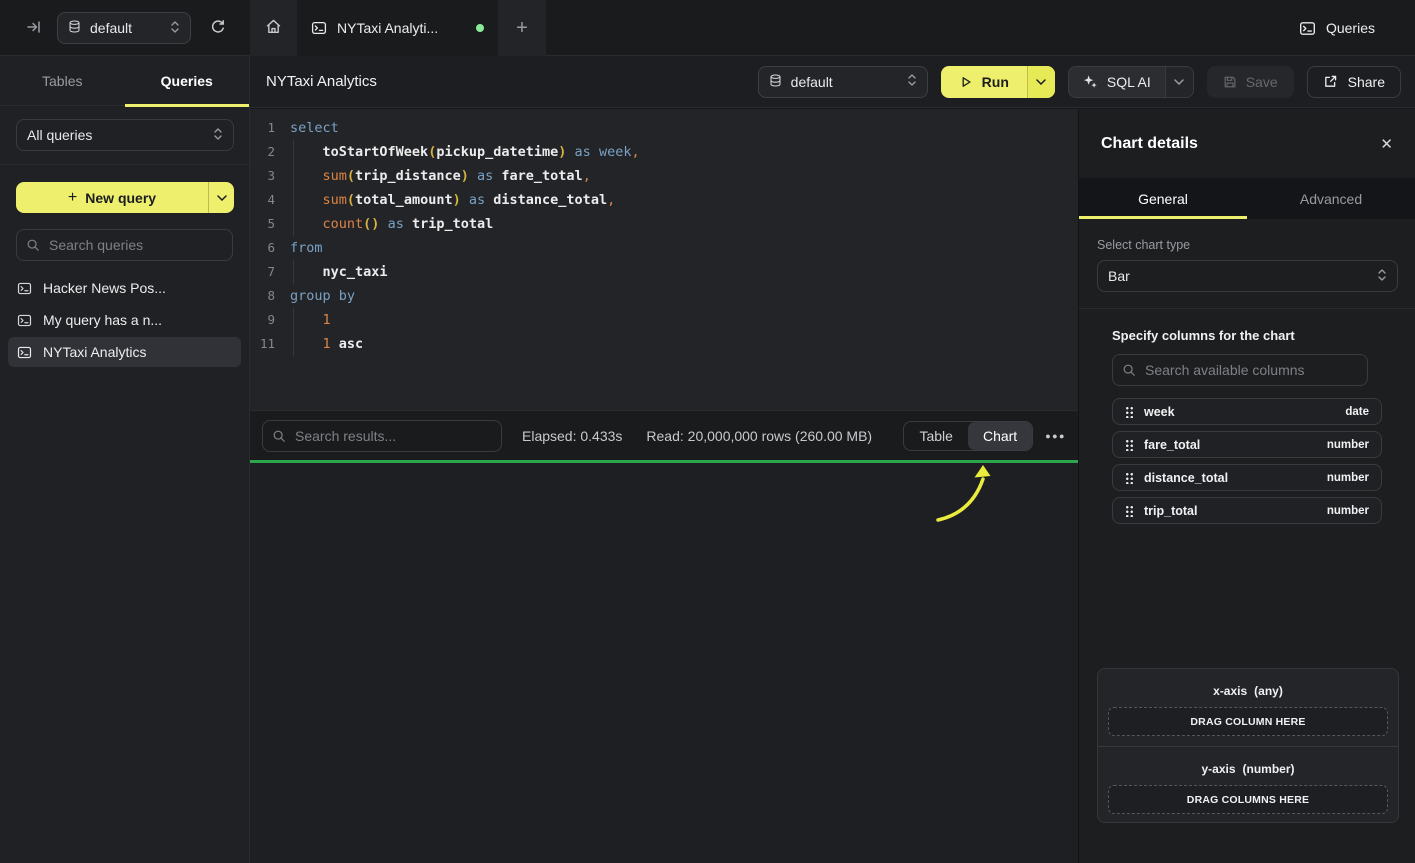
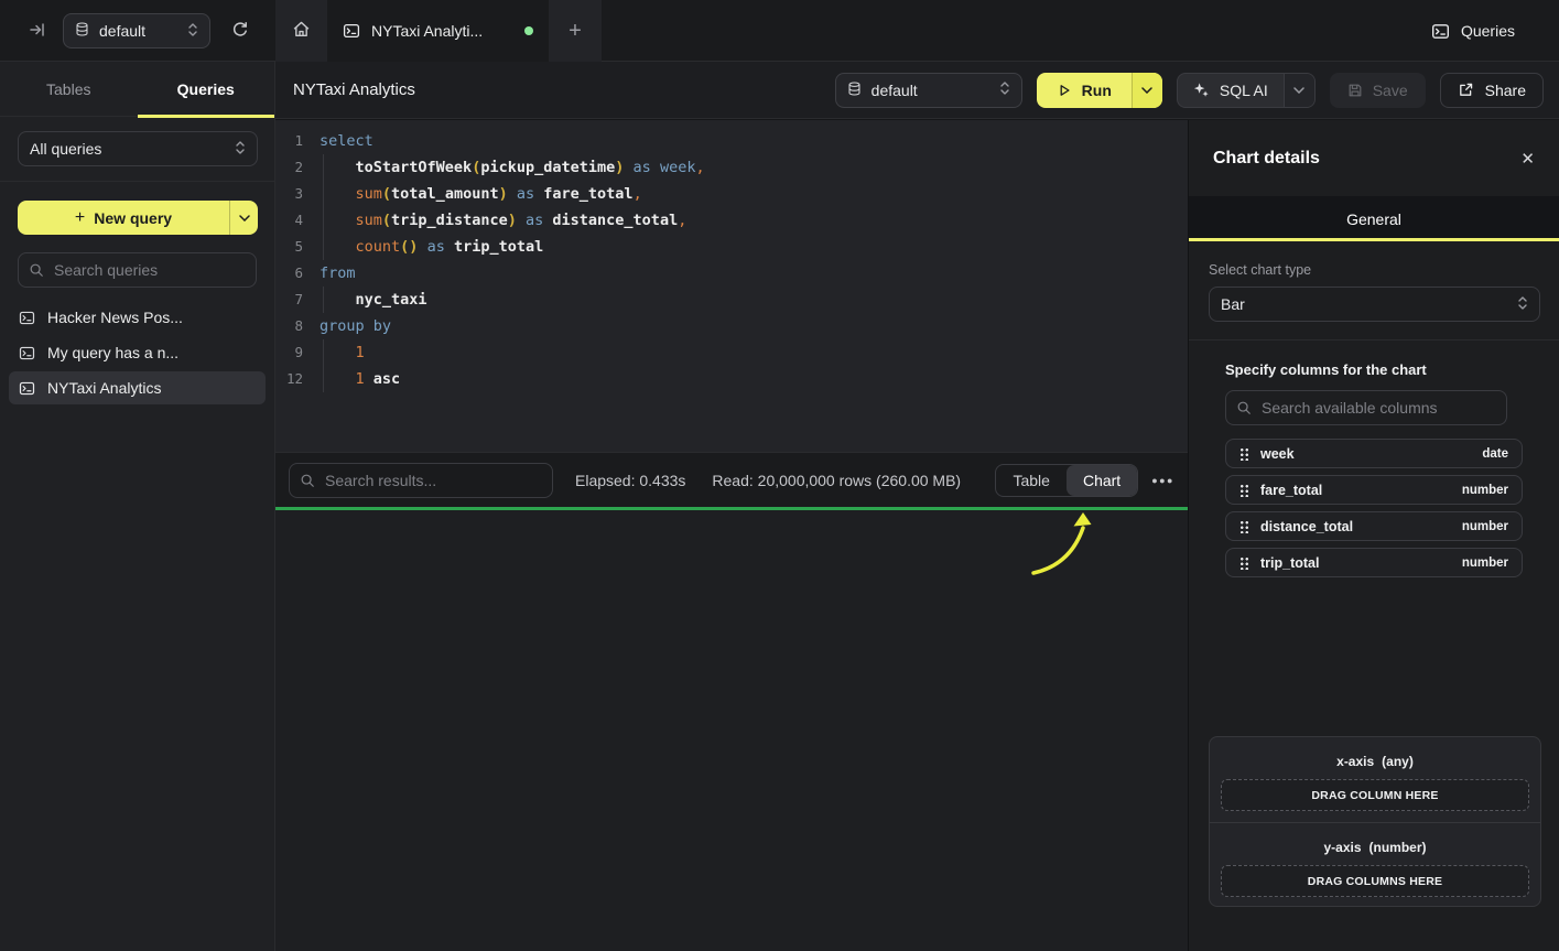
  default
  NYTaxi Analyti...
  +
  Queries
  Tables
  Queries
  All queries
  +
  New query
  Search queries
  Hacker News Pos...
  My query has a n...
  NYTaxi Analytics
  NYTaxi Analytics
  default
  Run
  SQL AI
  Save
  Share
  1
  select
  2
  toStartOfWeek(pickup_datetime) as week,
  3
- sum(trip_distance) as fare_total,
+ sum(total_amount) as fare_total,
  4
- sum(total_amount) as distance_total,
+ sum(trip_distance) as distance_total,
  5
  count() as trip_total
  6
  from
  7
  nyc_taxi
  8
  group by
  9
  1
- 11
+ 12
  1 asc
  Search results...
  Elapsed: 0.433s
  Read: 20,000,000 rows (260.00 MB)
  Table
  Chart
  ●●●
  Chart details
  ✕
  General
- Advanced
  Select chart type
  Bar
  Specify columns for the chart
  Search available columns
  week
  date
  fare_total
  number
  distance_total
  number
  trip_total
  number
  x-axis (any)
  DRAG COLUMN HERE
  y-axis (number)
  DRAG COLUMNS HERE
